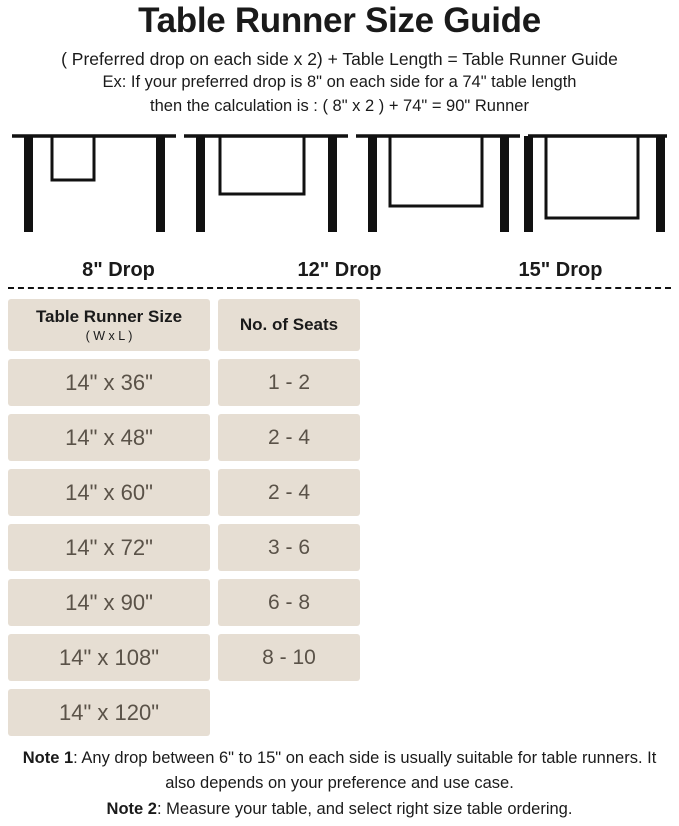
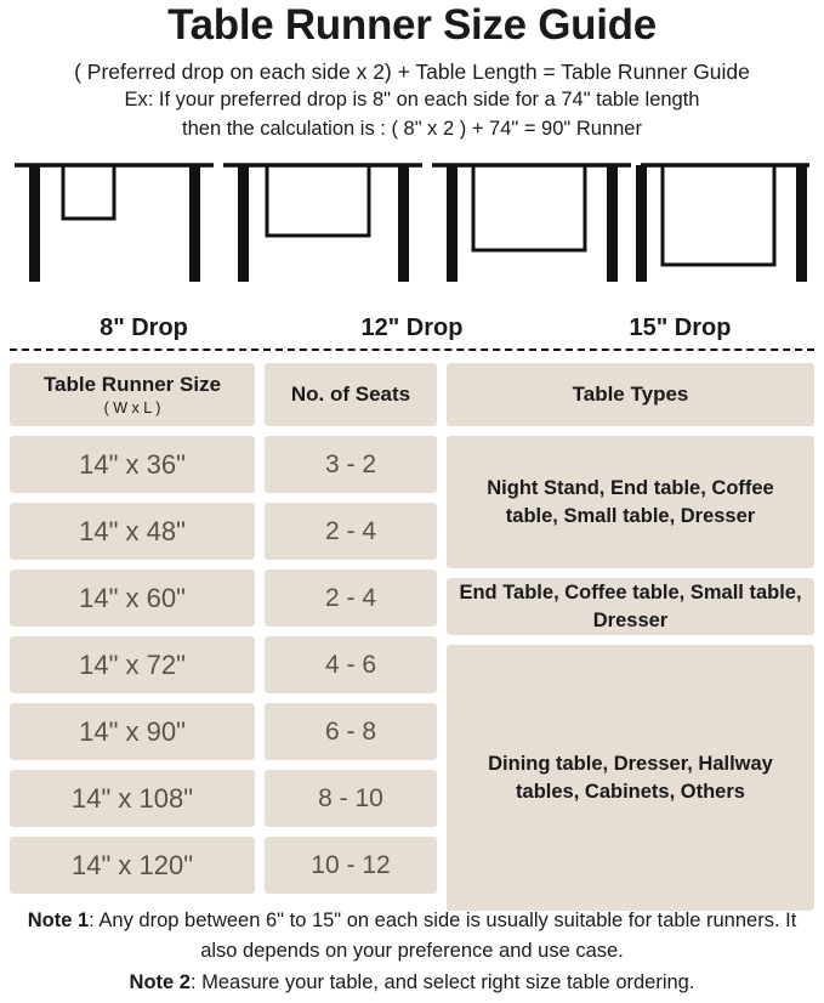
  Table Runner Size Guide
  ( Preferred drop on each side x 2) + Table Length = Table Runner Guide
  Ex: If your preferred drop is 8" on each side for a 74" table length
  then the calculation is : ( 8" x 2 ) + 74" = 90" Runner
  8" Drop
  12" Drop
  15" Drop
  Table Runner Size
  ( W x L )
  14" x 36"
  14" x 48"
  14" x 60"
  14" x 72"
  14" x 90"
  14" x 108"
  14" x 120"
  No. of Seats
- 1 - 2
+ 3 - 2
  2 - 4
  2 - 4
- 3 - 6
+ 4 - 6
  6 - 8
  8 - 10
+ 10 - 12
+ Table Types
+ Night Stand, End table, Coffee table, Small table, Dresser
+ End Table, Coffee table, Small table, Dresser
+ Dining table, Dresser, Hallway tables, Cabinets, Others
  Note 1: Any drop between 6" to 15" on each side is usually suitable for table runners. It also depends on your preference and use case.
  Note 2: Measure your table, and select right size table ordering.
